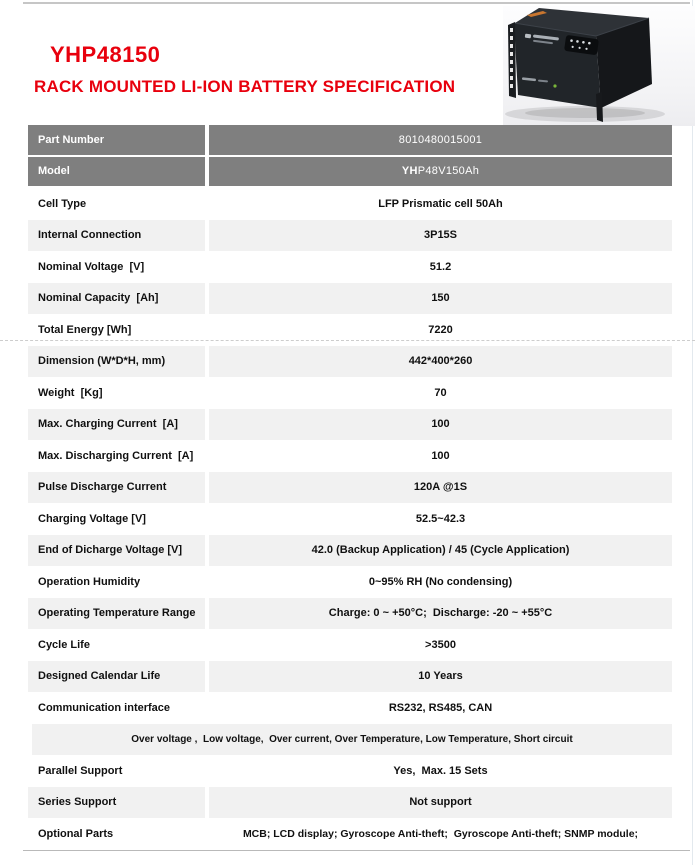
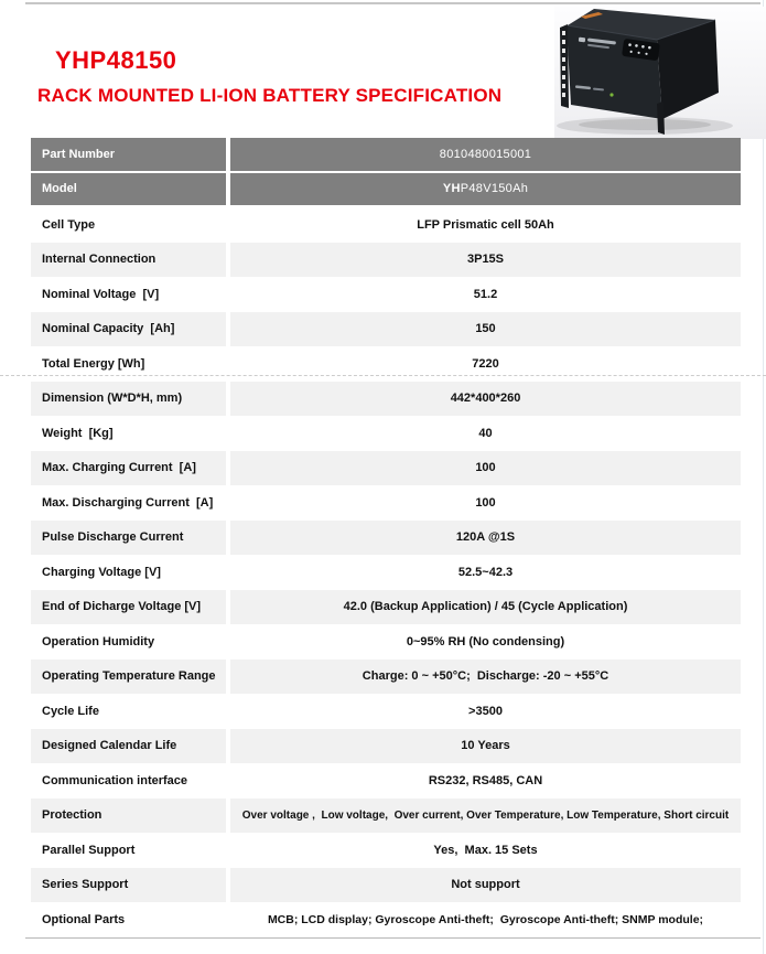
  YHP48150
  RACK MOUNTED LI-ION BATTERY SPECIFICATION
  Part Number
  8010480015001
  Model
  YH
  P48V150Ah
  Cell Type
  LFP Prismatic cell 50Ah
  Internal Connection
  3P15S
  Nominal Voltage [V]
  51.2
  Nominal Capacity [Ah]
  150
  Total Energy [Wh]
  7220
  Dimension (W*D*H, mm)
  442*400*260
  Weight [Kg]
- 70
+ 40
  Max. Charging Current [A]
  100
  Max. Discharging Current [A]
  100
  Pulse Discharge Current
  120A @1S
  Charging Voltage [V]
  52.5~42.3
  End of Dicharge Voltage [V]
  42.0 (Backup Application) / 45 (Cycle Application)
  Operation Humidity
  0~95% RH (No condensing)
  Operating Temperature Range
  Charge: 0 ~ +50°C; Discharge: -20 ~ +55°C
  Cycle Life
  >3500
  Designed Calendar Life
  10 Years
  Communication interface
  RS232, RS485, CAN
+ Protection
  Over voltage , Low voltage, Over current, Over Temperature, Low Temperature, Short circuit
  Parallel Support
  Yes, Max. 15 Sets
  Series Support
  Not support
  Optional Parts
  MCB; LCD display; Gyroscope Anti-theft; Gyroscope Anti-theft; SNMP module;
